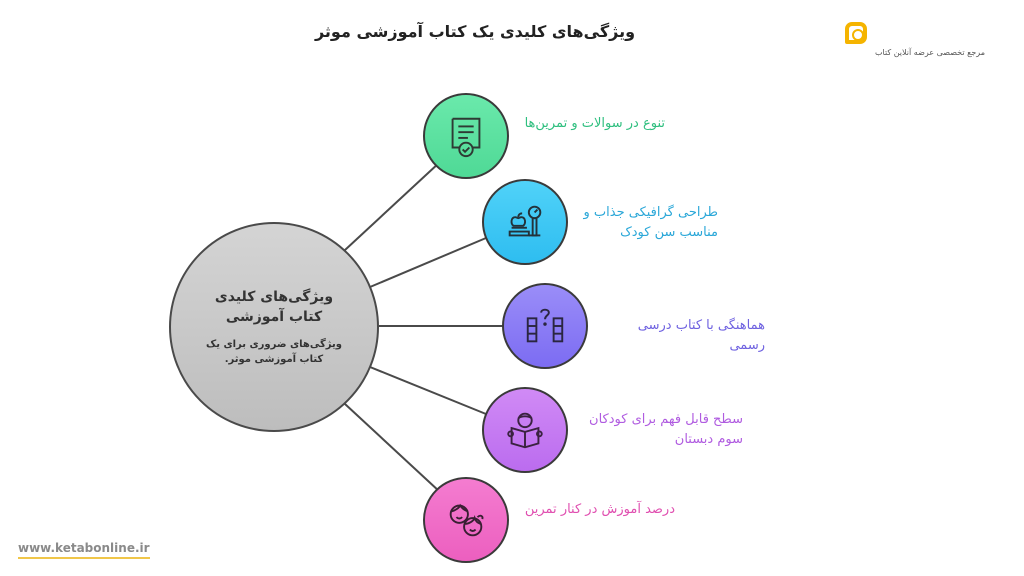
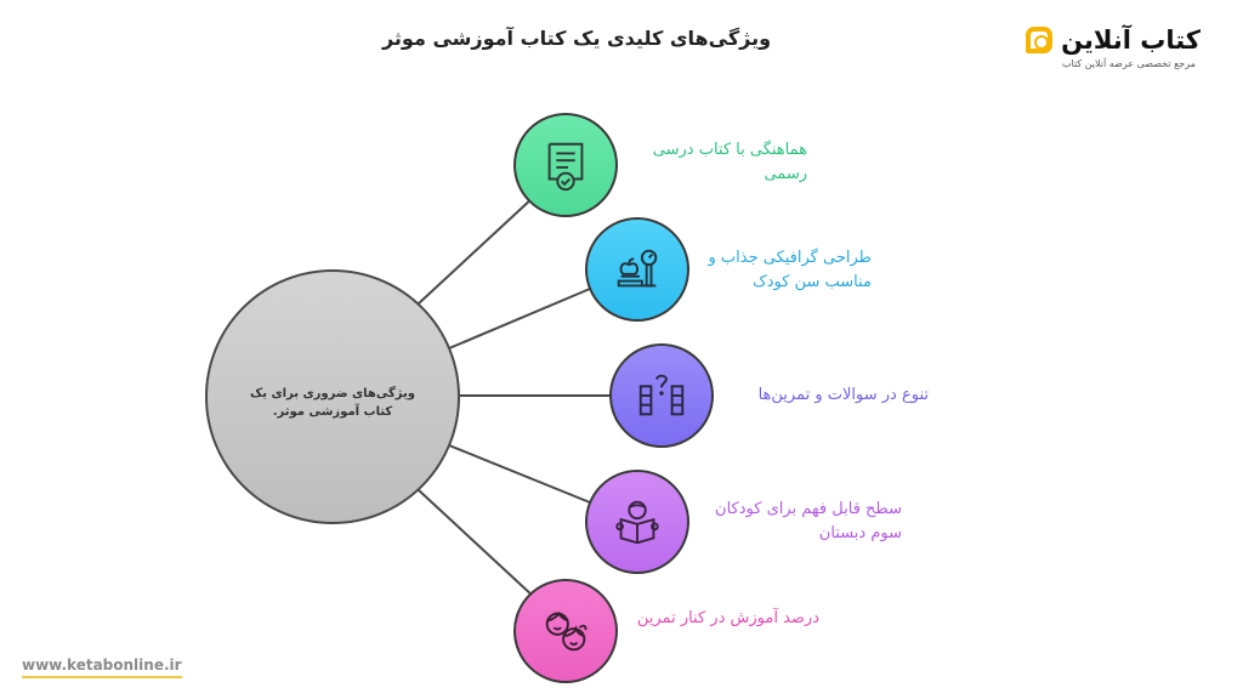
  ویژگیهای کلیدی یک کتاب آموزشی موثر
+ کتاب آنلاین
  مرجع تخصصی عرضه آنلاین کتاب
- ویژگی‌های کلیدی کتاب آموزشی
  ویژگی‌های ضروری برای یک کتاب آموزشی موثر.
- تنوع در سوالات و تمرین‌ها
+ هماهنگی با کتاب درسی رسمی
  طراحی گرافیکی جذاب و مناسب سن کودک
- هماهنگی با کتاب درسی رسمی
+ تنوع در سوالات و تمرین‌ها
  سطح قابل فهم برای کودکان سوم دبستان
  درصد آموزش در کنار تمرین
  www.ketabonline.ir
